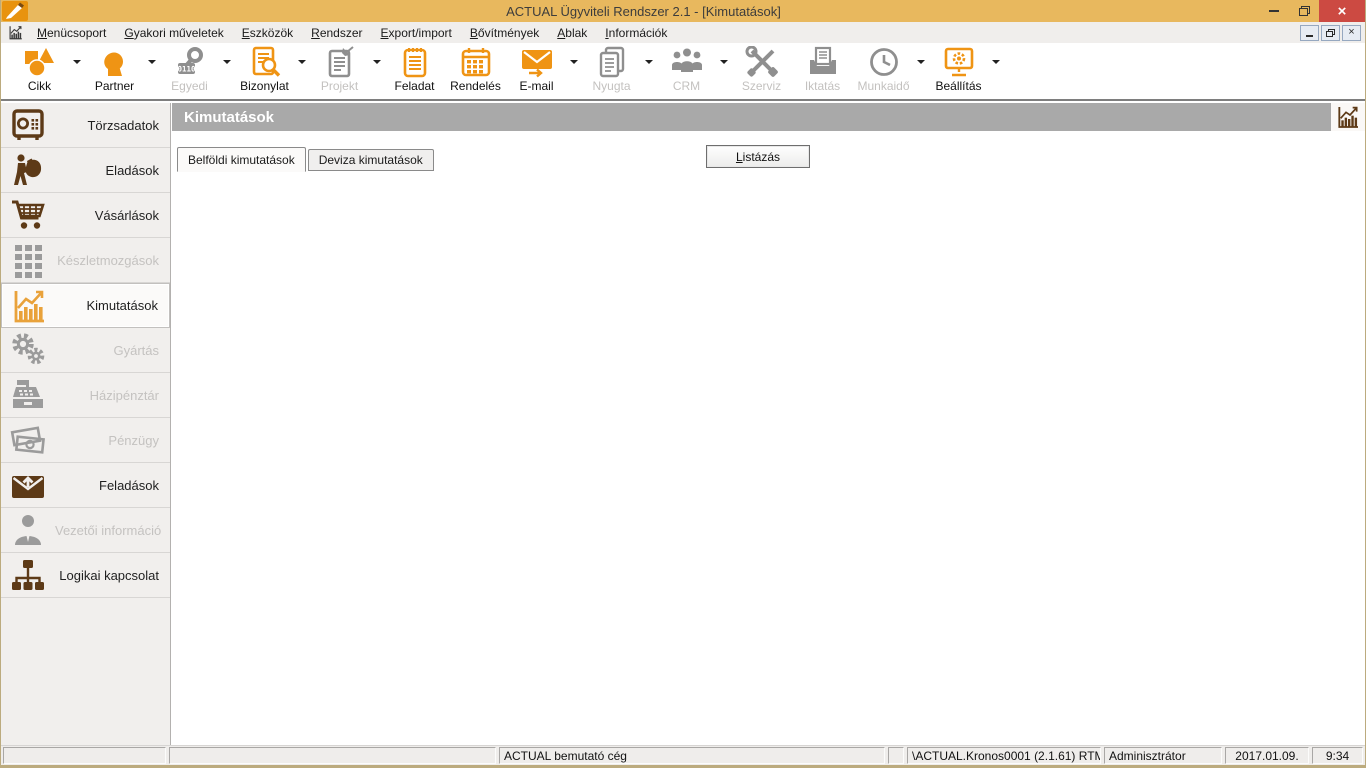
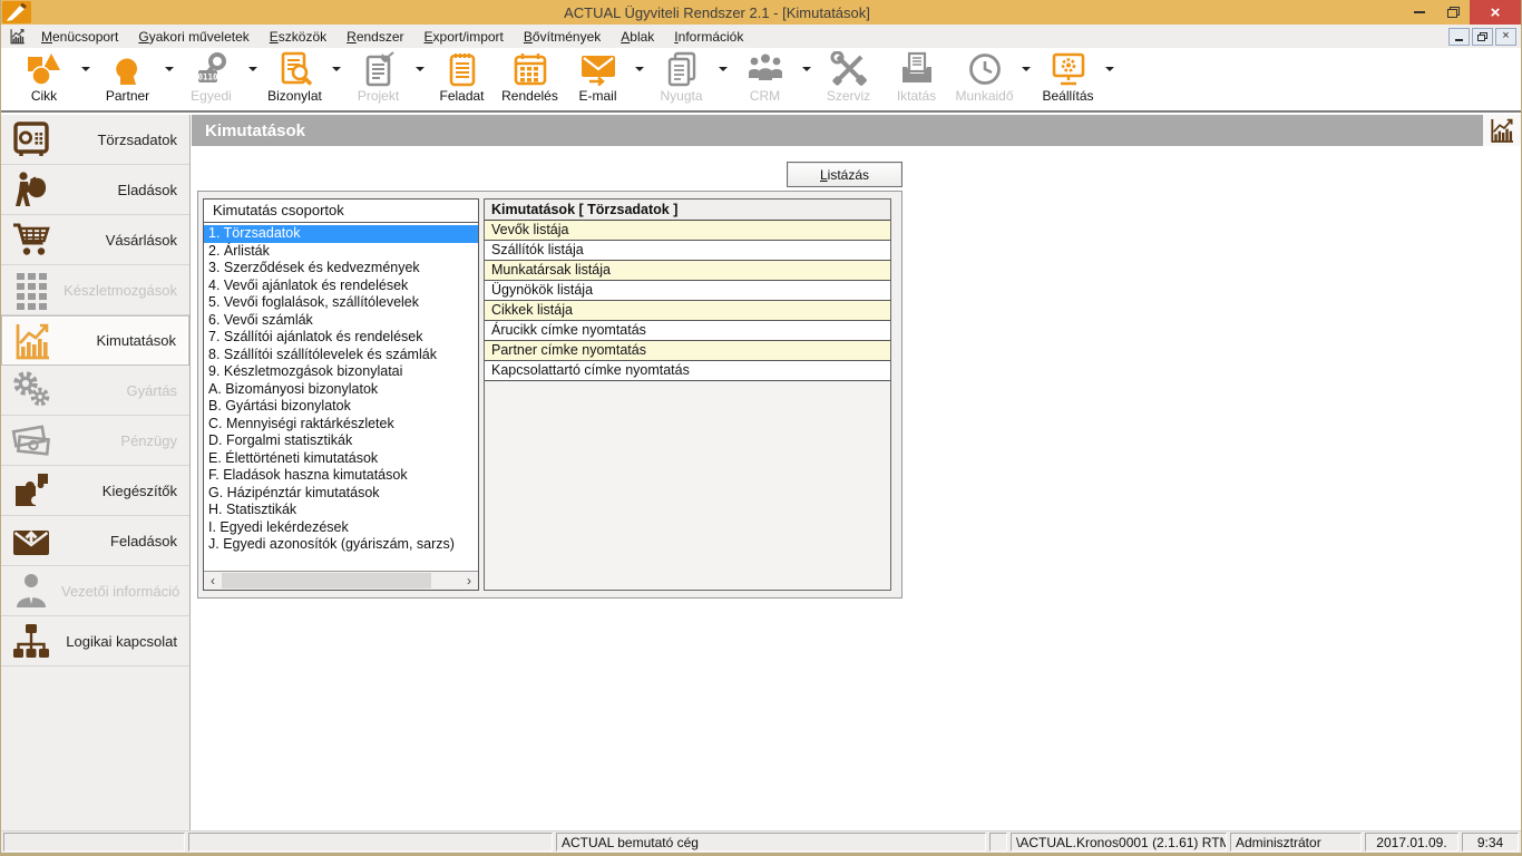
  ACTUAL Ügyviteli Rendszer 2.1 - [Kimutatások]
  ×
  Menücsoport
  Gyakori műveletek
  Eszközök
  Rendszer
  Export/import
  Bővítmények
  Ablak
  Információk
  ×
  Cikk
  Partner
  0110
  Egyedi
  Bizonylat
  Projekt
  Feladat
  Rendelés
  E-mail
  Nyugta
  CRM
  Szerviz
  Iktatás
  Munkaidő
  Beállítás
  Törzsadatok
  Eladások
  Vásárlások
  Készletmozgások
  Kimutatások
  Gyártás
- Házipénztár
  Pénzügy
+ Kiegészítők
  Feladások
  Vezetői információ
  Logikai kapcsolat
  Kimutatások
- Belföldi kimutatások
- Deviza kimutatások
  L
  istázás
+ Kimutatás csoportok
+ 1. Törzsadatok
+ 2. Árlisták
+ 3. Szerződések és kedvezmények
+ 4. Vevői ajánlatok és rendelések
+ 5. Vevői foglalások, szállítólevelek
+ 6. Vevői számlák
+ 7. Szállítói ajánlatok és rendelések
+ 8. Szállítói szállítólevelek és számlák
+ 9. Készletmozgások bizonylatai
+ A. Bizományosi bizonylatok
+ B. Gyártási bizonylatok
+ C. Mennyiségi raktárkészletek
+ D. Forgalmi statisztikák
+ E. Élettörténeti kimutatások
+ F. Eladások haszna kimutatások
+ G. Házipénztár kimutatások
+ H. Statisztikák
+ I. Egyedi lekérdezések
+ J. Egyedi azonosítók (gyáriszám, sarzs)
+ ‹
+ ›
+ Kimutatások [ Törzsadatok ]
+ Vevők listája
+ Szállítók listája
+ Munkatársak listája
+ Ügynökök listája
+ Cikkek listája
+ Árucikk címke nyomtatás
+ Partner címke nyomtatás
+ Kapcsolattartó címke nyomtatás
  ACTUAL bemutató cég
  \ACTUAL.Kronos0001 (2.1.61) RTM
  Adminisztrátor
  2017.01.09.
  9:34
